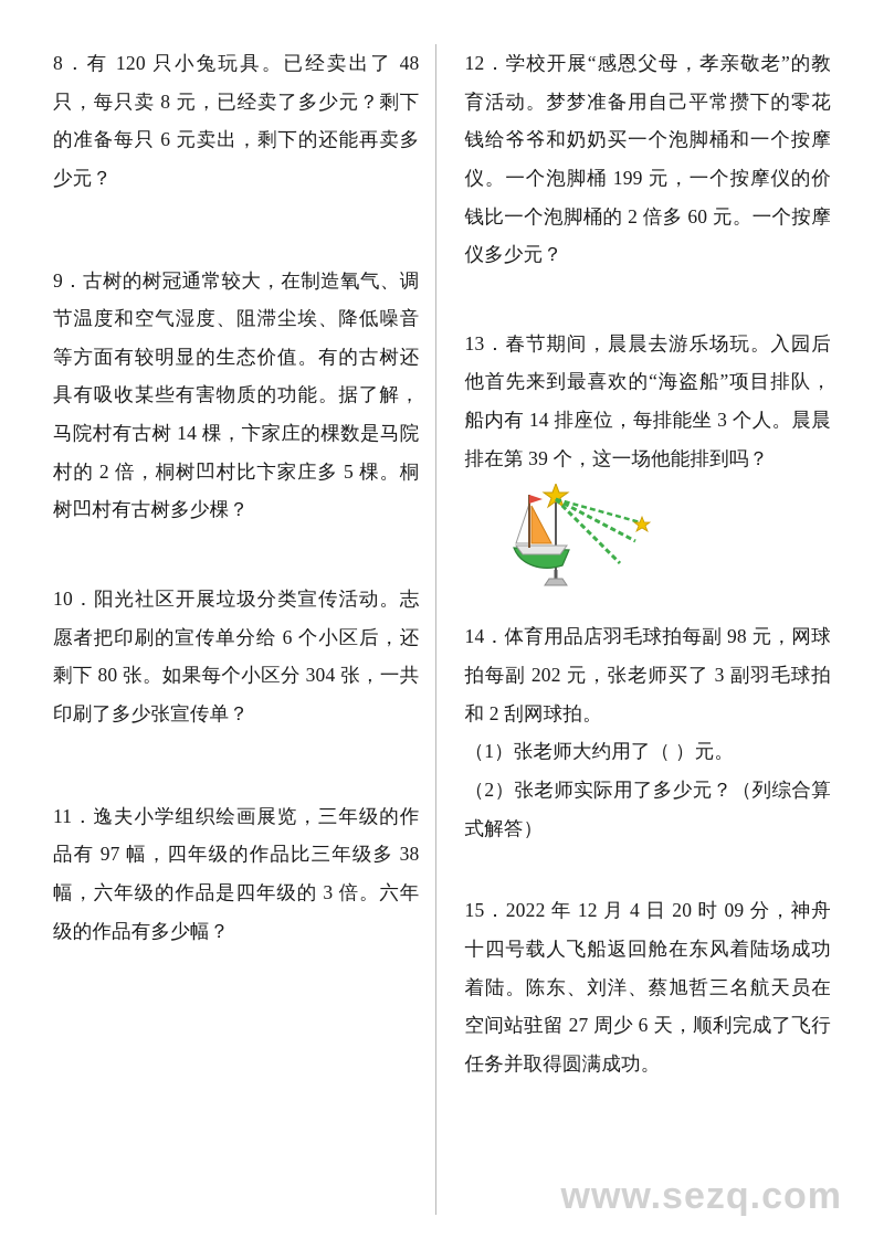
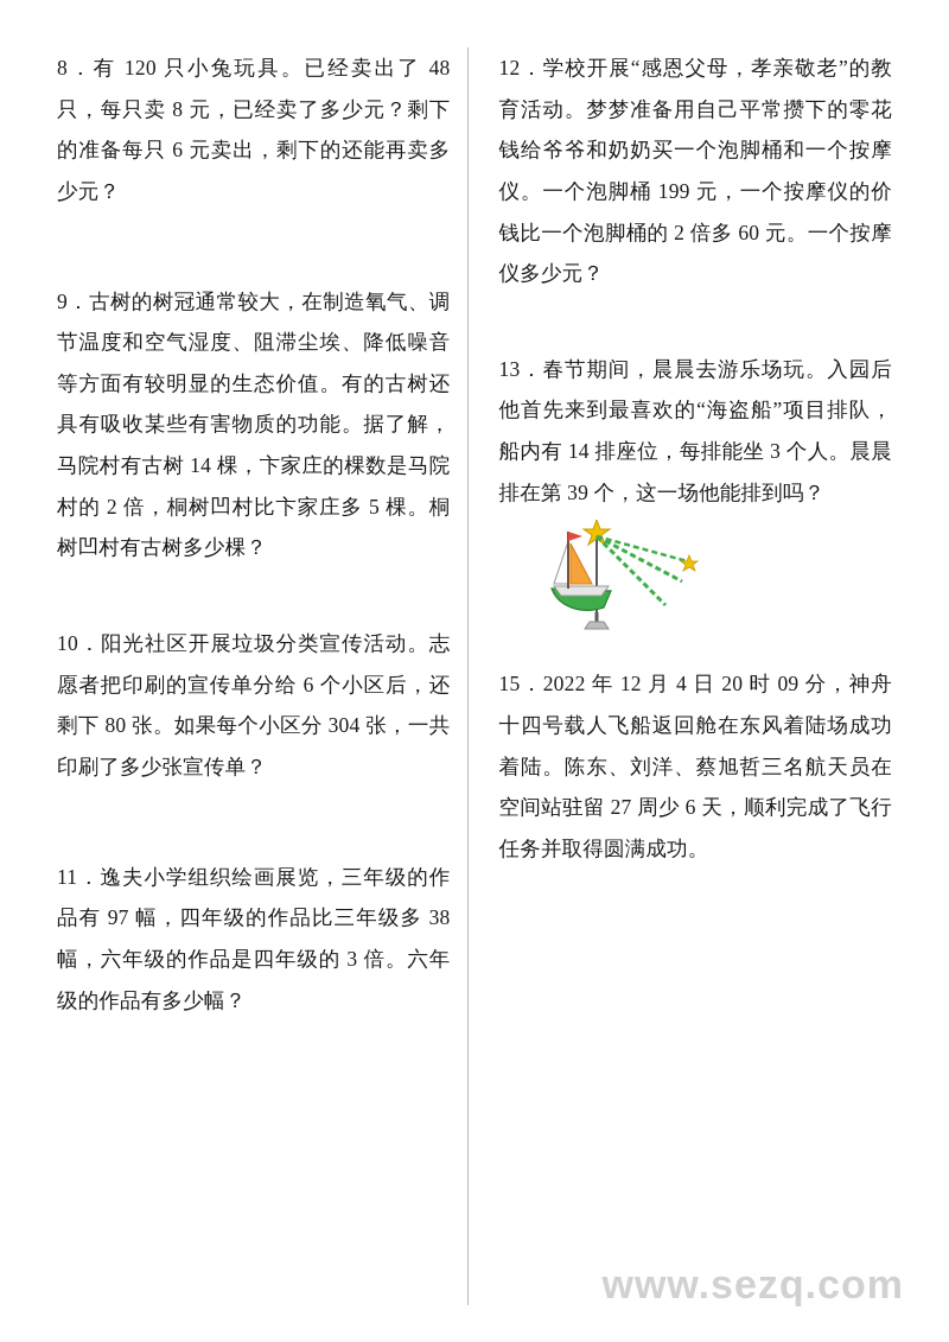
  8．有 120 只小兔玩具。已经卖出了 48 只，每只卖 8 元，已经卖了多少元？剩下的准备每只 6 元卖出，剩下的还能再卖多少元？
  9．古树的树冠通常较大，在制造氧气、调节温度和空气湿度、阻滞尘埃、降低噪音等方面有较明显的生态价值。有的古树还具有吸收某些有害物质的功能。据了解，马院村有古树 14 棵，卞家庄的棵数是马院村的 2 倍，桐树凹村比卞家庄多 5 棵。桐树凹村有古树多少棵？
  10．阳光社区开展垃圾分类宣传活动。志愿者把印刷的宣传单分给 6 个小区后，还剩下 80 张。如果每个小区分 304 张，一共印刷了多少张宣传单？
  11．逸夫小学组织绘画展览，三年级的作品有 97 幅，四年级的作品比三年级多 38 幅，六年级的作品是四年级的 3 倍。六年级的作品有多少幅？
  12．学校开展“感恩父母，孝亲敬老”的教育活动。梦梦准备用自己平常攒下的零花钱给爷爷和奶奶买一个泡脚桶和一个按摩仪。一个泡脚桶 199 元，一个按摩仪的价钱比一个泡脚桶的 2 倍多 60 元。一个按摩仪多少元？
  13．春节期间，晨晨去游乐场玩。入园后他首先来到最喜欢的“海盗船”项目排队，船内有 14 排座位，每排能坐 3 个人。晨晨排在第 39 个，这一场他能排到吗？
- 14．体育用品店羽毛球拍每副 98 元，网球拍每副 202 元，张老师买了 3 副羽毛球拍和 2 刮网球拍。
- （1）张老师大约用了（ ）元。
- （2）张老师实际用了多少元？（列综合算式解答）
  15．2022 年 12 月 4 日 20 时 09 分，神舟十四号载人飞船返回舱在东风着陆场成功着陆。陈东、刘洋、蔡旭哲三名航天员在空间站驻留 27 周少 6 天，顺利完成了飞行任务并取得圆满成功。
  www.sezq.com
